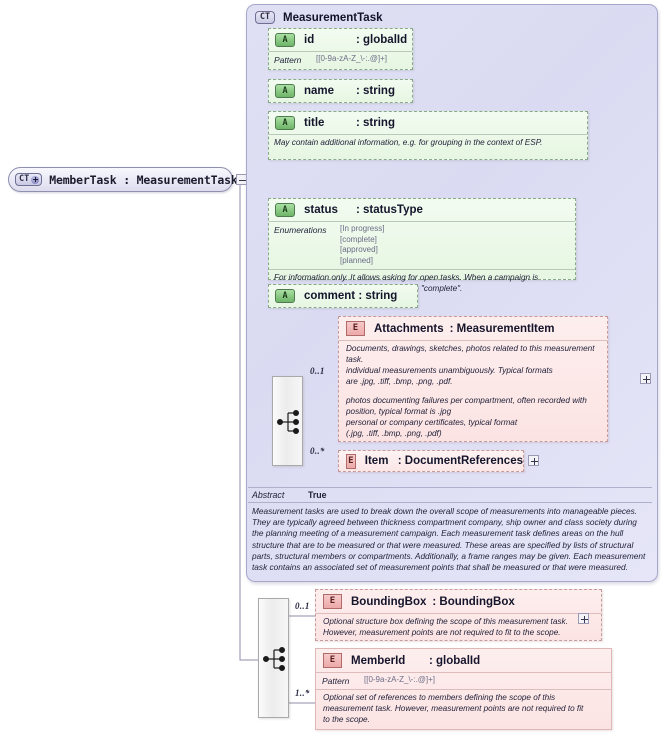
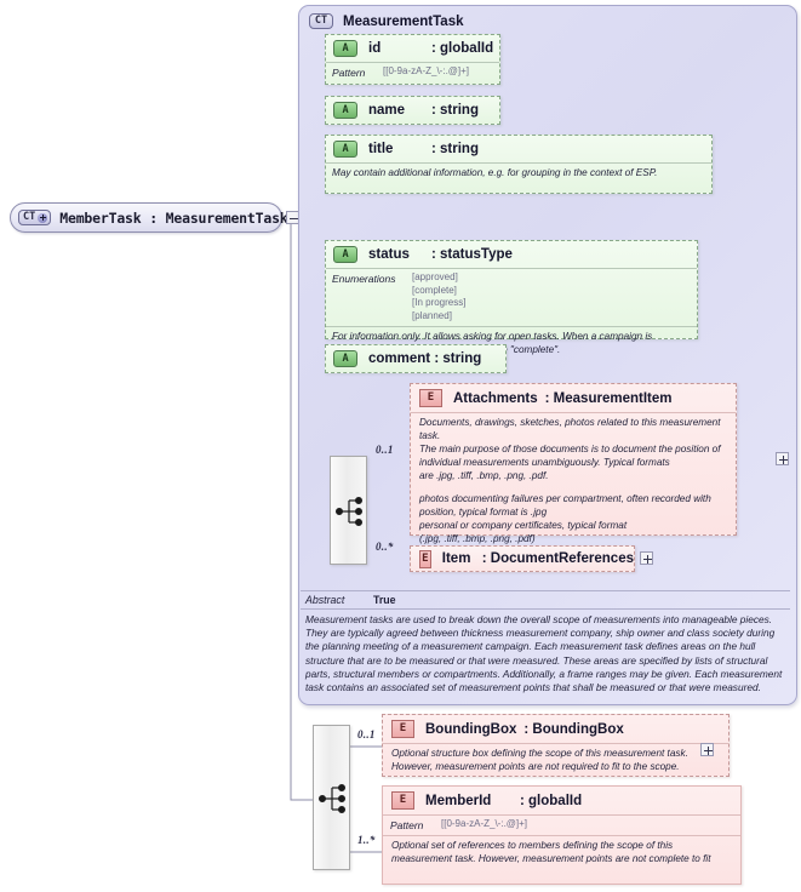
  CT
  MemberTask : MeasurementTask
  CT
  MeasurementTask
  A
  id
  : globalId
  Pattern
  [[0-9a-zA-Z_\-:.@]+]
  A
  name
  : string
  A
  title
  : string
  May contain additional information, e.g. for grouping in the context of ESP.
  A
  status
  : statusType
  Enumerations
- [In progress]
+ [approved]
  [complete]
- [approved]
+ [In progress]
  [planned]
  A
  comment : string
  0..1
  0..*
  E
  Attachments
  : MeasurementItem
  Documents, drawings, sketches, photos related to this measurement task.
+ The main purpose of those documents is to document the position of
  individual measurements unambiguously. Typical formats
  are .jpg, .tiff, .bmp, .png, .pdf.
  photos documenting failures per compartment, often recorded with
  position, typical format is .jpg
  personal or company certificates, typical format
  (.jpg, .tiff, .bmp, .png, .pdf)
  E
  Item
  : DocumentReferences
  Abstract
  True
- Measurement tasks are used to break down the overall scope of measurements into manageable pieces. They are typically agreed between thickness compartment company, ship owner and class society during the planning meeting of a measurement campaign. Each measurement task defines areas on the hull structure that are to be measured or that were measured. These areas are specified by lists of structural parts, structural members or compartments. Additionally, a frame ranges may be given. Each measurement task contains an associated set of measurement points that shall be measured or that were measured.
+ Measurement tasks are used to break down the overall scope of measurements into manageable pieces. They are typically agreed between thickness measurement company, ship owner and class society during the planning meeting of a measurement campaign. Each measurement task defines areas on the hull structure that are to be measured or that were measured. These areas are specified by lists of structural parts, structural members or compartments. Additionally, a frame ranges may be given. Each measurement task contains an associated set of measurement points that shall be measured or that were measured.
  0..1
  1..*
  E
  BoundingBox
  : BoundingBox
  Optional structure box defining the scope of this measurement task.
  However, measurement points are not required to fit to the scope.
  E
  MemberId
  : globalId
  Pattern
  [[0-9a-zA-Z_\-:.@]+]
  Optional set of references to members defining the scope of this
- measurement task. However, measurement points are not required to fit
+ measurement task. However, measurement points are not complete to fit
- to the scope.
